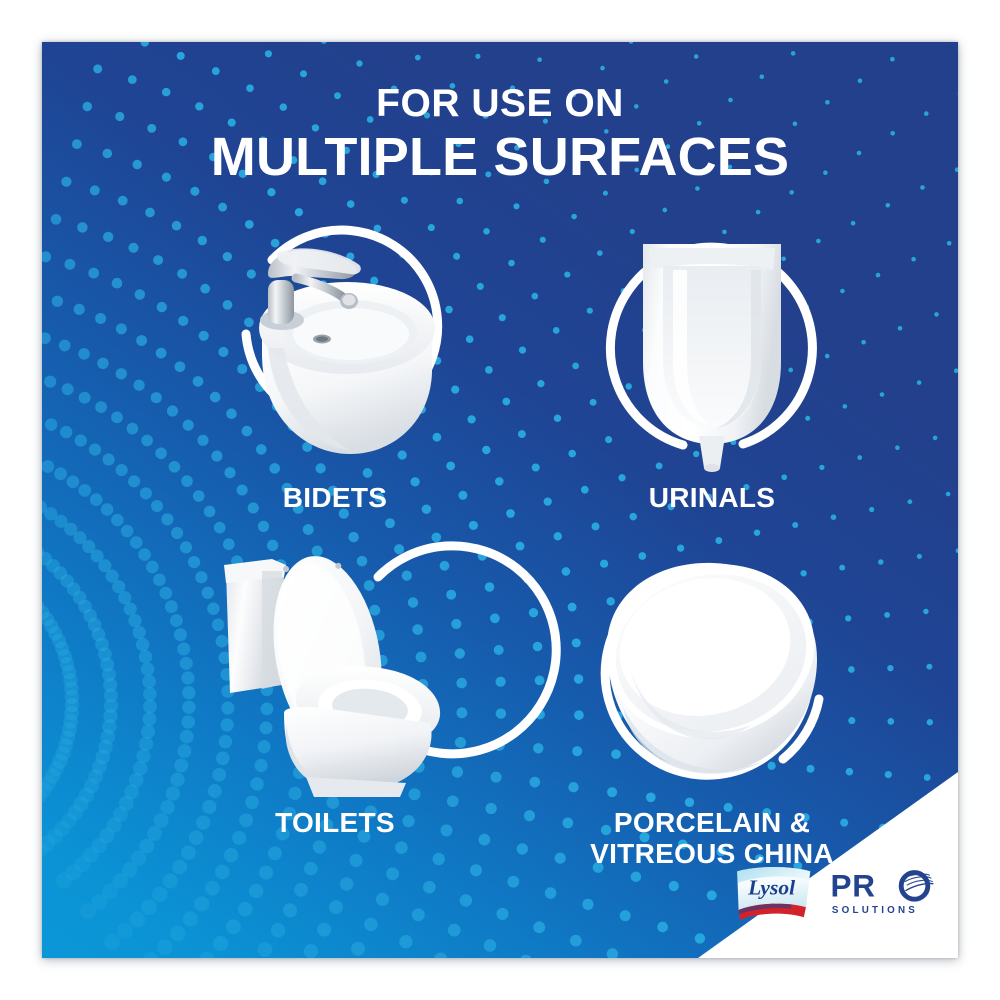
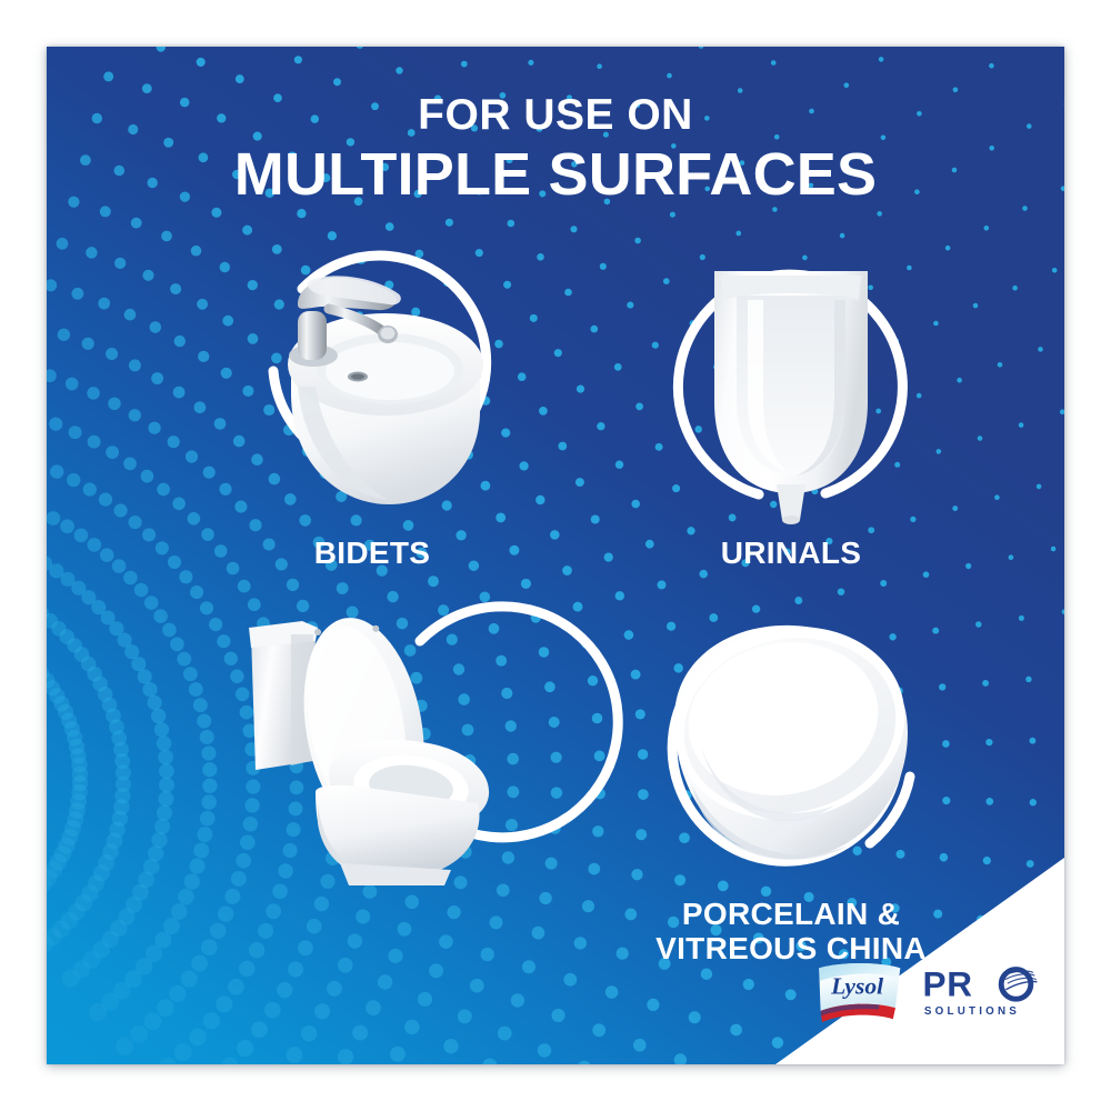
  FOR USE ON
  MULTIPLE SURFACES
  BIDETS
  URINALS
- TOILETS
  PORCELAIN &
  VITREOUS CHINA
  Lysol
  PR
  SOLUTIONS
